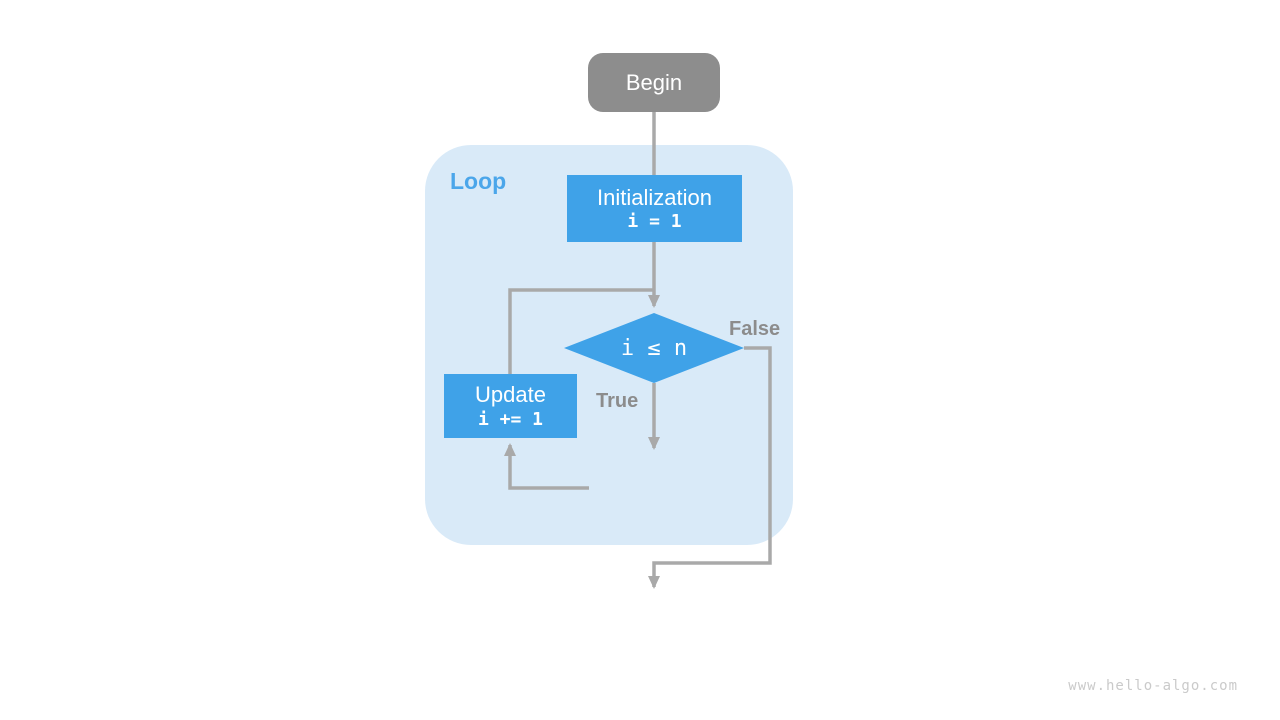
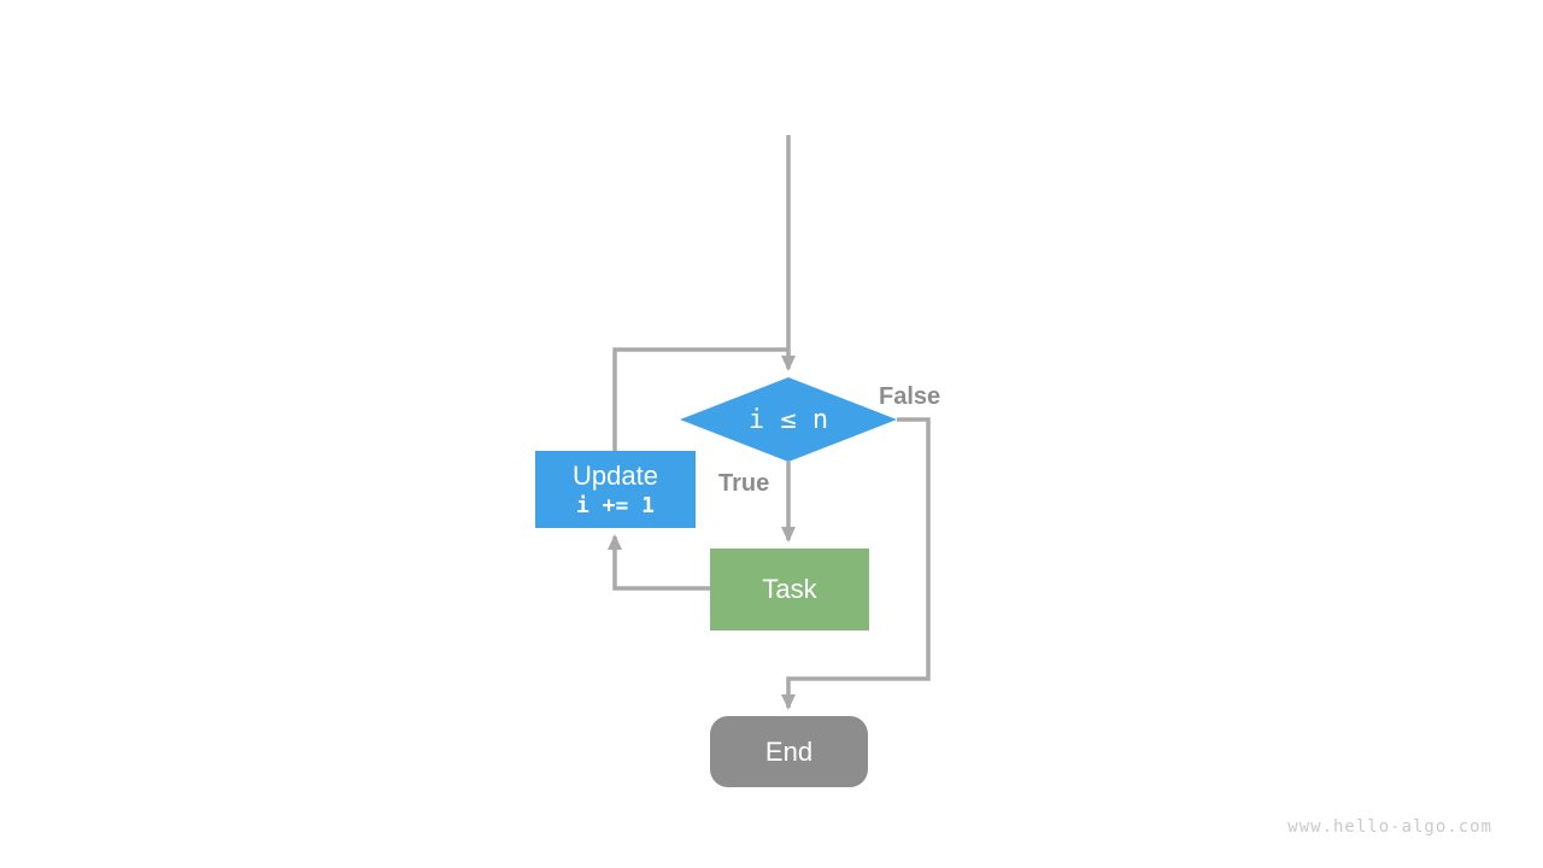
- Loop
- Begin
- Initialization
- i = 1
  i ≤ n
  Update
  i += 1
+ Task
+ End
  True
  False
  www.hello-algo.com
